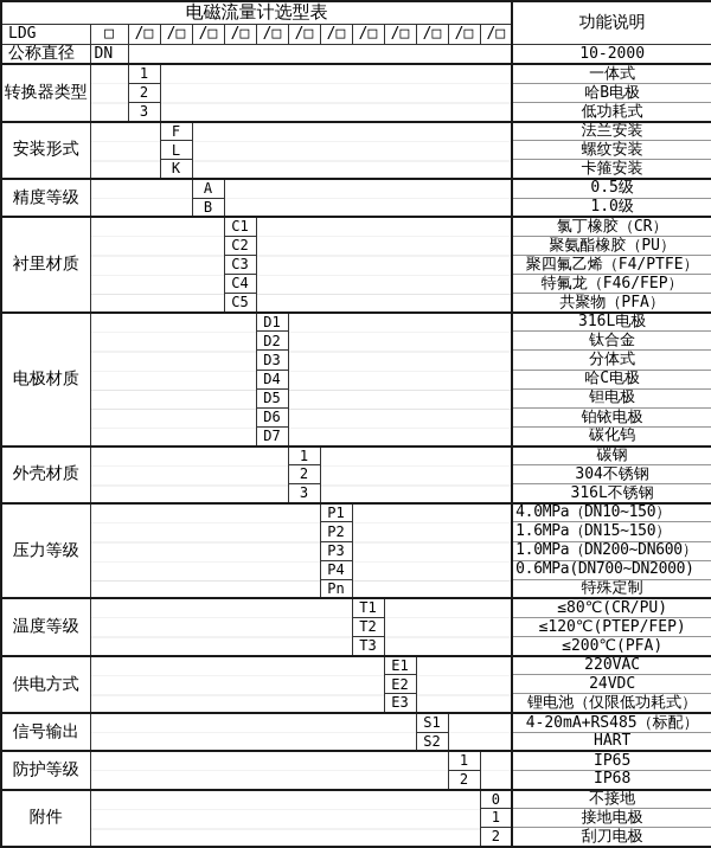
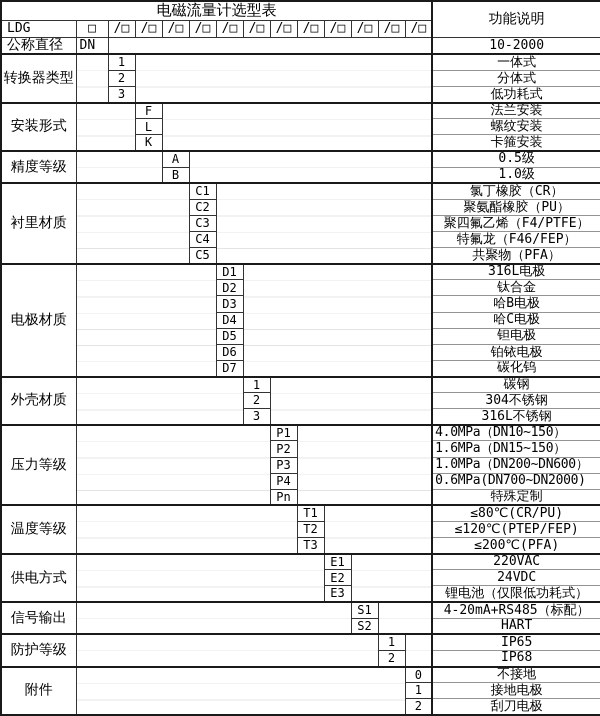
  电磁流量计选型表	功能说明
  LDG	□	/□	/□	/□	/□	/□	/□	/□	/□	/□	/□	/□	/□
  公称直径	DN		10-2000
  转换器类型		1		一体式
- 2	哈B电极
+ 2	分体式
  3	低功耗式
  安装形式		F		法兰安装
  L	螺纹安装
  K	卡箍安装
  精度等级		A		0.5级
  B	1.0级
  衬里材质		C1		氯丁橡胶（CR）
  C2	聚氨酯橡胶（PU）
  C3	聚四氟乙烯（F4/PTFE）
  C4	特氟龙（F46/FEP）
  C5	共聚物（PFA）
  电极材质		D1		316L电极
  D2	钛合金
- D3	分体式
+ D3	哈B电极
  D4	哈C电极
  D5	钽电极
  D6	铂铱电极
  D7	碳化钨
  外壳材质		1		碳钢
  2	304不锈钢
  3	316L不锈钢
  压力等级		P1		4.0MPa（DN10~150）
  P2	1.6MPa（DN15~150）
  P3	1.0MPa（DN200~DN600）
  P4	0.6MPa(DN700~DN2000)
  Pn	特殊定制
  温度等级		T1		≤80℃(CR/PU)
  T2	≤120℃(PTEP/FEP)
  T3	≤200℃(PFA)
  供电方式		E1		220VAC
  E2	24VDC
  E3	锂电池（仅限低功耗式）
  信号输出		S1		4-20mA+RS485（标配）
  S2	HART
  防护等级		1		IP65
  2	IP68
  附件		0	不接地
  1	接地电极
  2	刮刀电极
